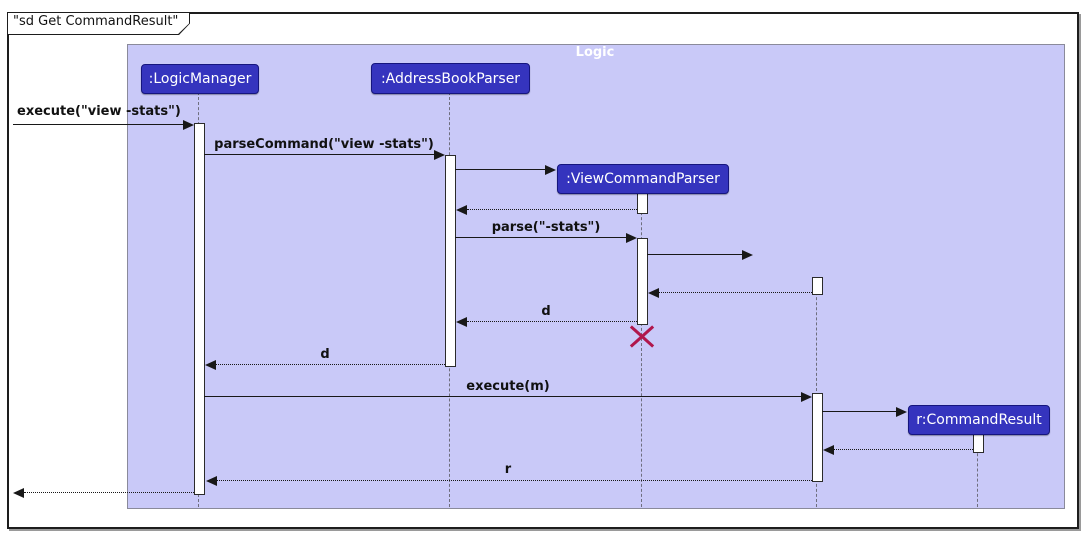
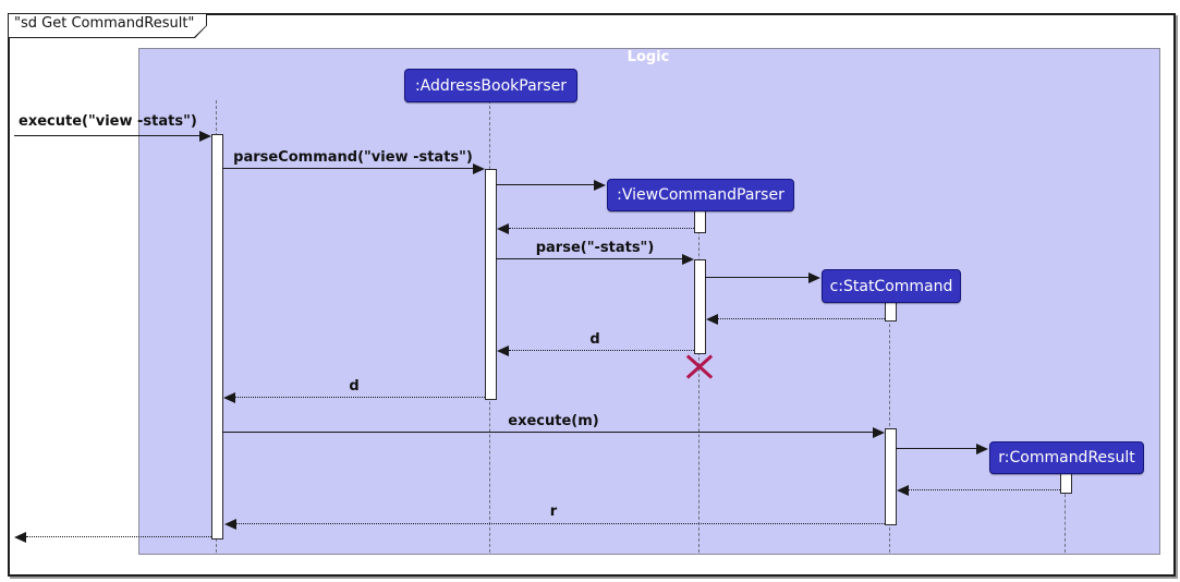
  "sd Get CommandResult"
  Logic
- :LogicManager
  :AddressBookParser
  :ViewCommandParser
+ c:StatCommand
  r:CommandResult
  execute("view -stats")
  parseCommand("view -stats")
  parse("-stats")
  d
  d
  execute(m)
  r
